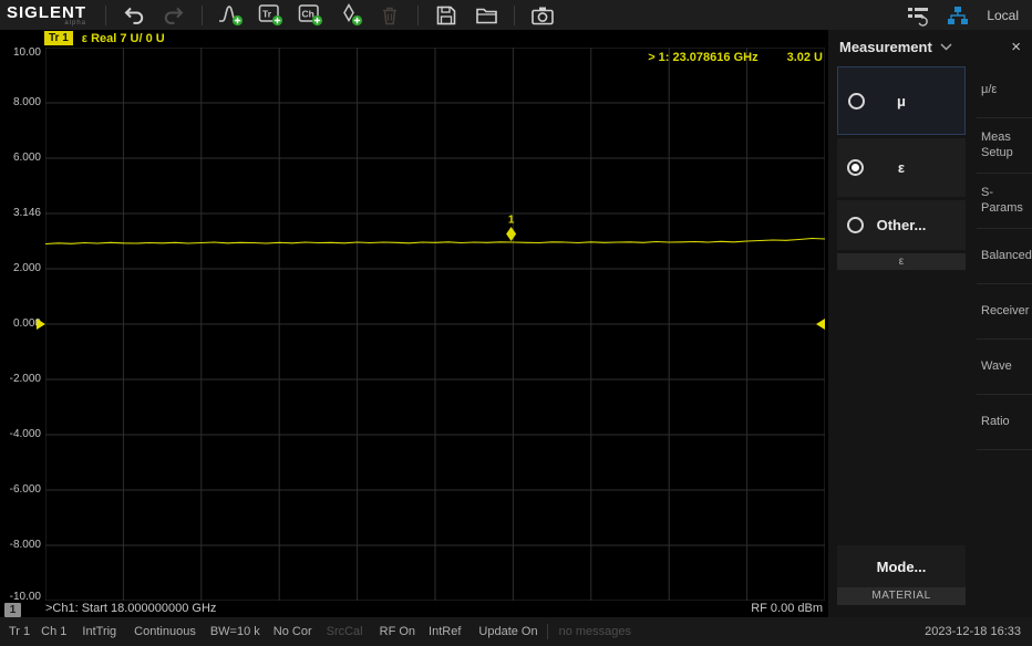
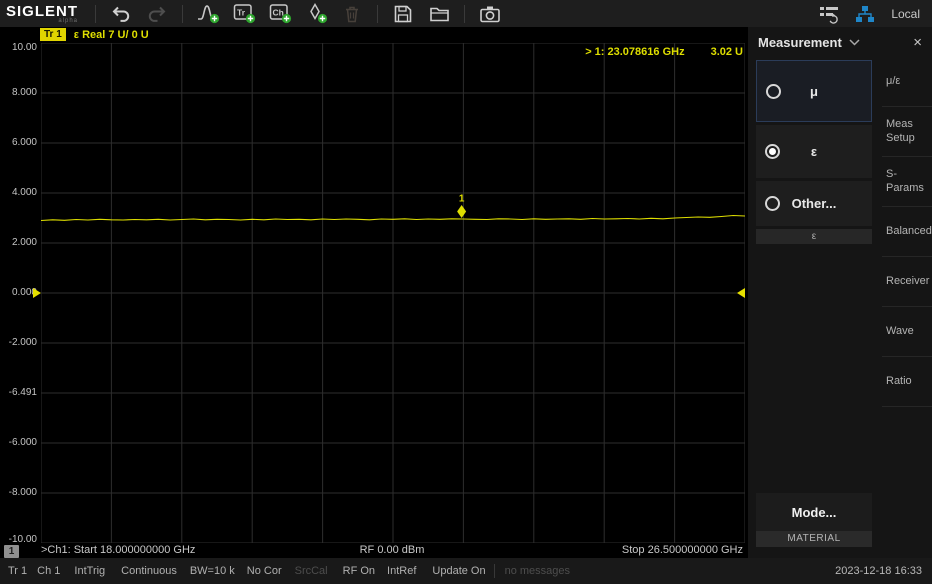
  SIGLENT
  Tr
  Ch
  Local
  Tr 1
  ε Real 7 U/ 0 U
  10.00
  8.000
  6.000
- 3.146
+ 4.000
  2.000
  0.000
  -2.000
- -4.000
+ -6.491
  -6.000
  -8.000
  -10.00
  1
  > 1: 23.078616 GHz
  3.02 U
  1
  >Ch1: Start 18.000000000 GHz
  RF 0.00 dBm
+ Stop 26.500000000 GHz
  Measurement
  ×
  μ
  ε
  Other...
  ε
  μ/ε
  Meas Setup
  S-Params
  Balanced
  Receiver
  Wave
  Ratio
  Mode...
  MATERIAL
  Tr 1
  Ch 1
  IntTrig
  Continuous
  BW=10 k
  No Cor
  SrcCal
  RF On
  IntRef
  Update On
  no messages
  2023-12-18 16:33
